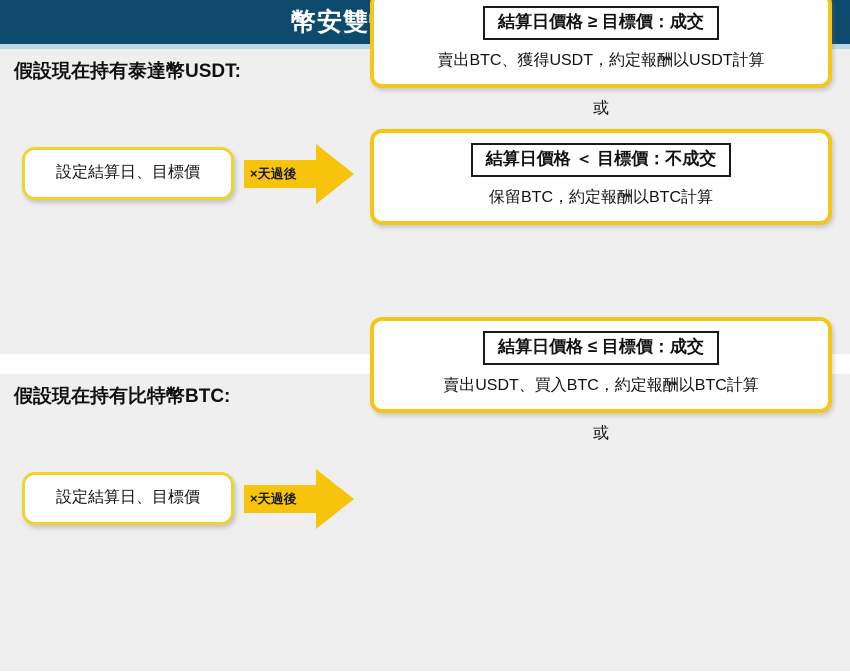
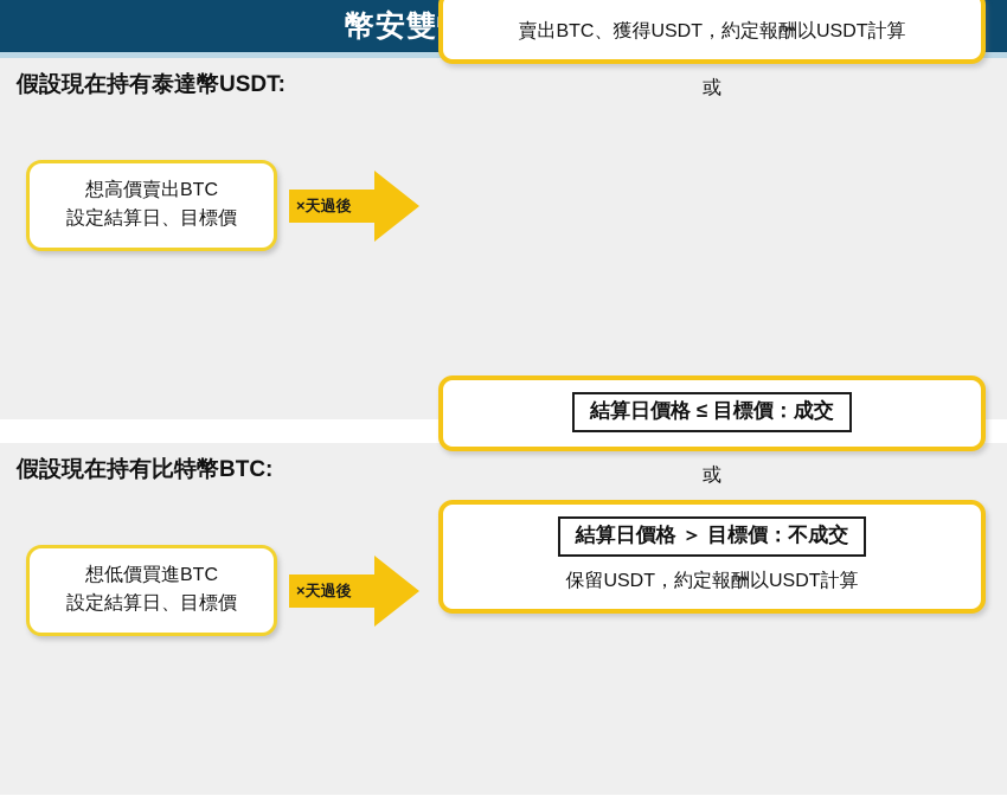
  假設現在持有泰達幣USDT:
+ 想高價賣出BTC
  設定結算日、目標價
  ×天過後
- 結算日價格 ≥ 目標價：成交
  賣出BTC、獲得USDT，約定報酬以USDT計算
  或
- 結算日價格 ＜ 目標價：不成交
- 保留BTC，約定報酬以BTC計算
  假設現在持有比特幣BTC:
+ 想低價買進BTC
  設定結算日、目標價
  ×天過後
  結算日價格 ≤ 目標價：成交
- 賣出USDT、買入BTC，約定報酬以BTC計算
  或
+ 結算日價格 ＞ 目標價：不成交
+ 保留USDT，約定報酬以USDT計算
